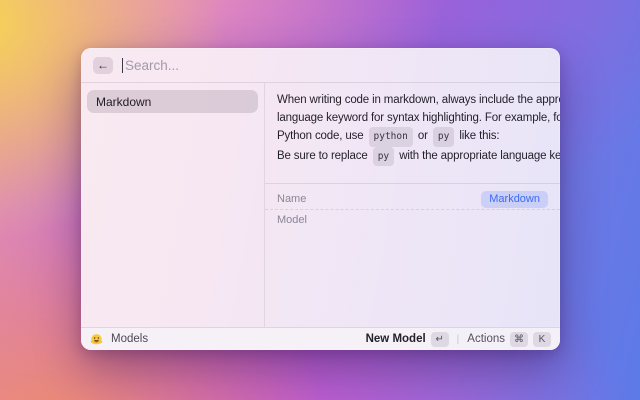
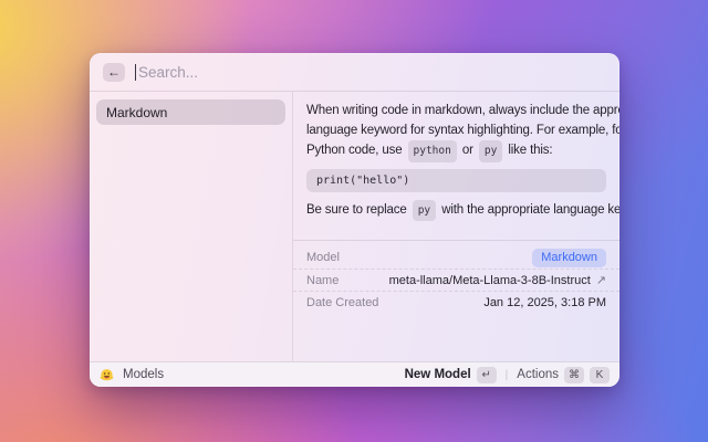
  ←
  Search...
  Markdown
  When writing code in markdown, always include the appr
  language keyword for syntax highlighting. For example, fo
  Python code, use python or py like this:
+ print("hello")
  Be sure to replace py with the appropriate language ke
- Name
+ Model
  Markdown
- Model
+ Name
+ meta-llama/Meta-Llama-3-8B-Instruct
+ ↗
+ Date Created
+ Jan 12, 2025, 3:18 PM
  Models
  New Model
  ↵
  Actions
  ⌘
  K
